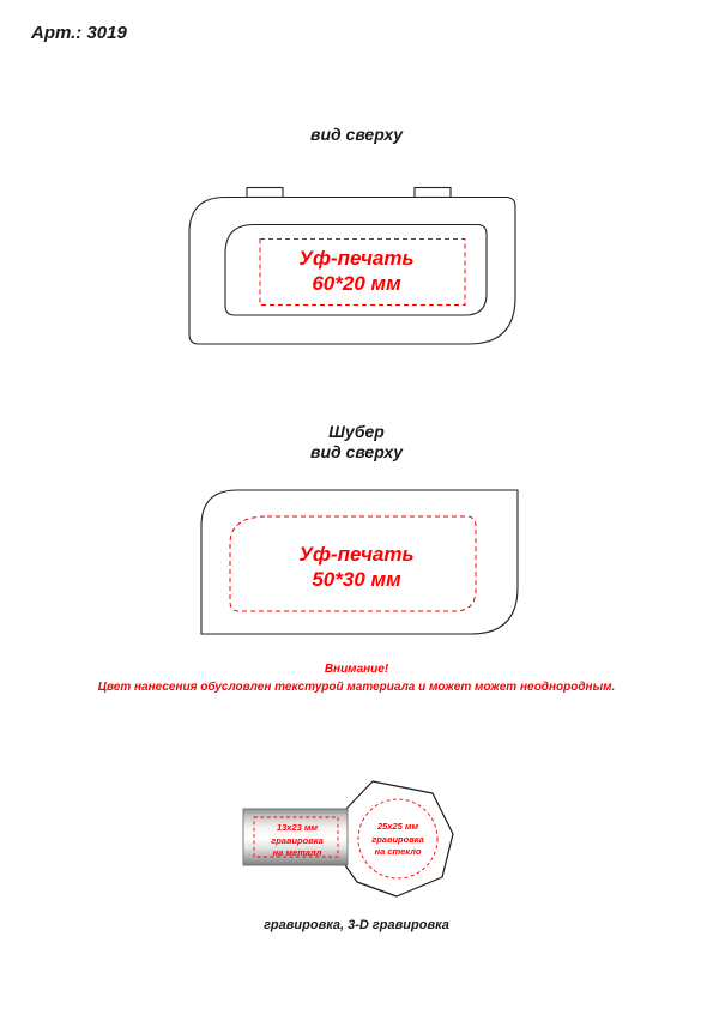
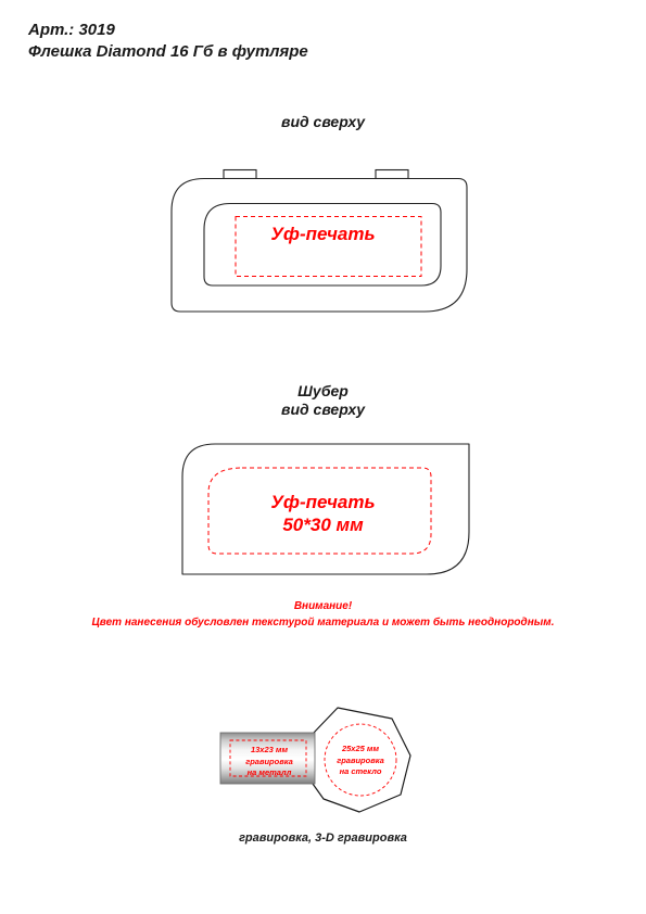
  Арт.: 3019
+ Флешка Diamond 16 Гб в футляре
  вид сверху
  Уф-печать
- 60*20 мм
  Шубер
  вид сверху
  Уф-печать
  50*30 мм
  Внимание!
- Цвет нанесения обусловлен текстурой материала и может может неоднородным.
+ Цвет нанесения обусловлен текстурой материала и может быть неоднородным.
  13x23 мм
  гравировка
  на металл
  25x25 мм
  гравировка
  на стекло
  гравировка, 3-D гравировка
